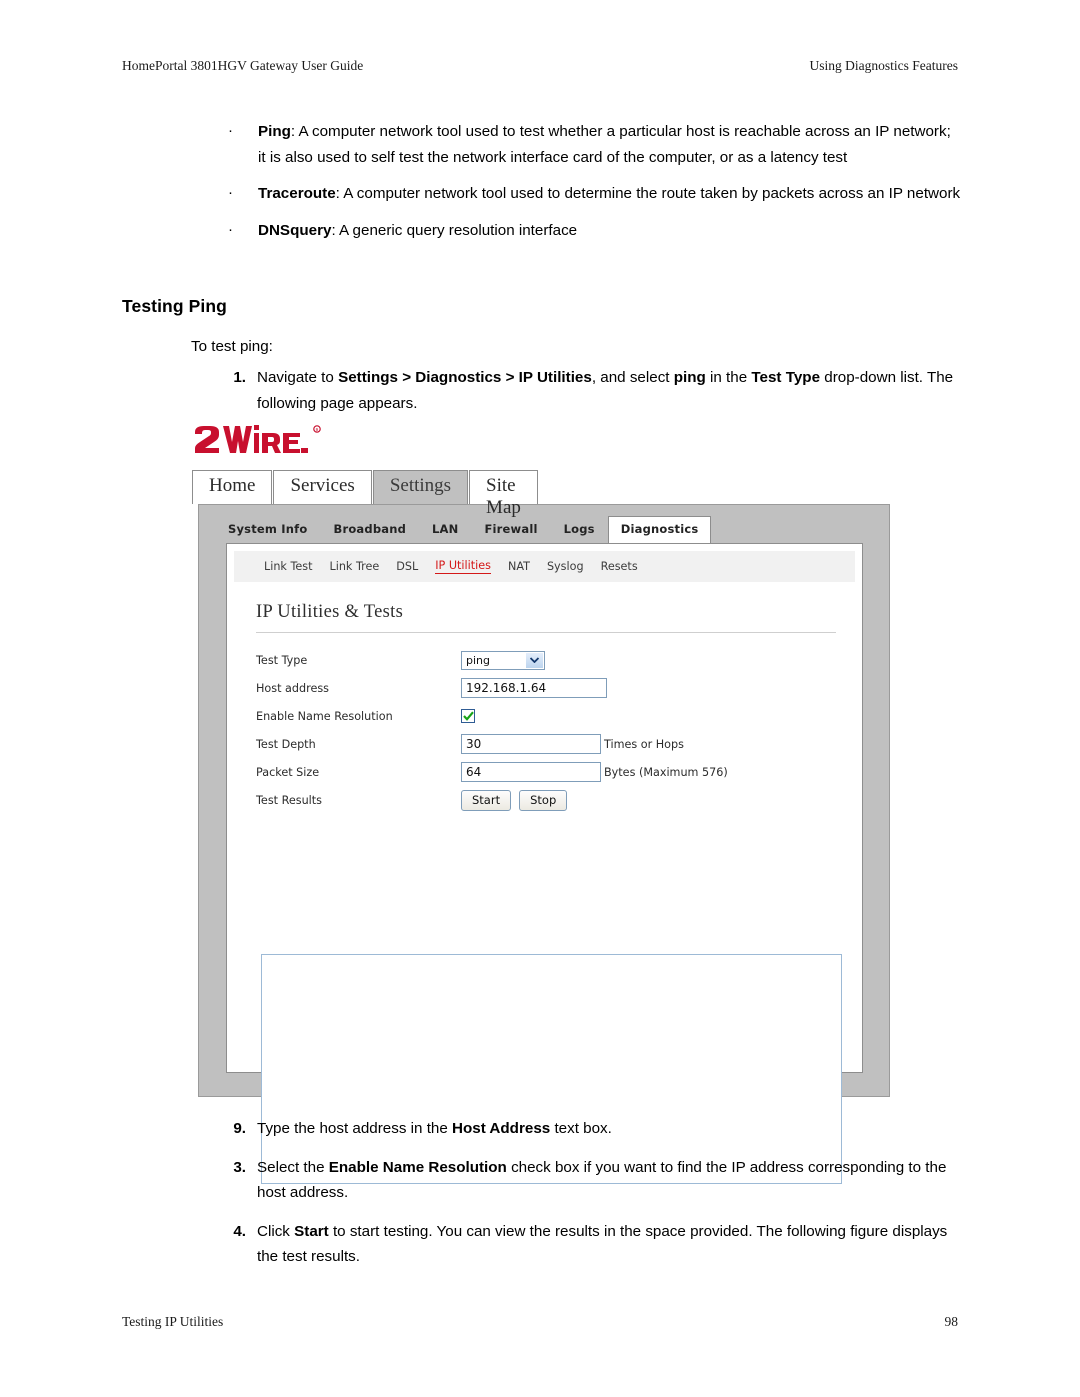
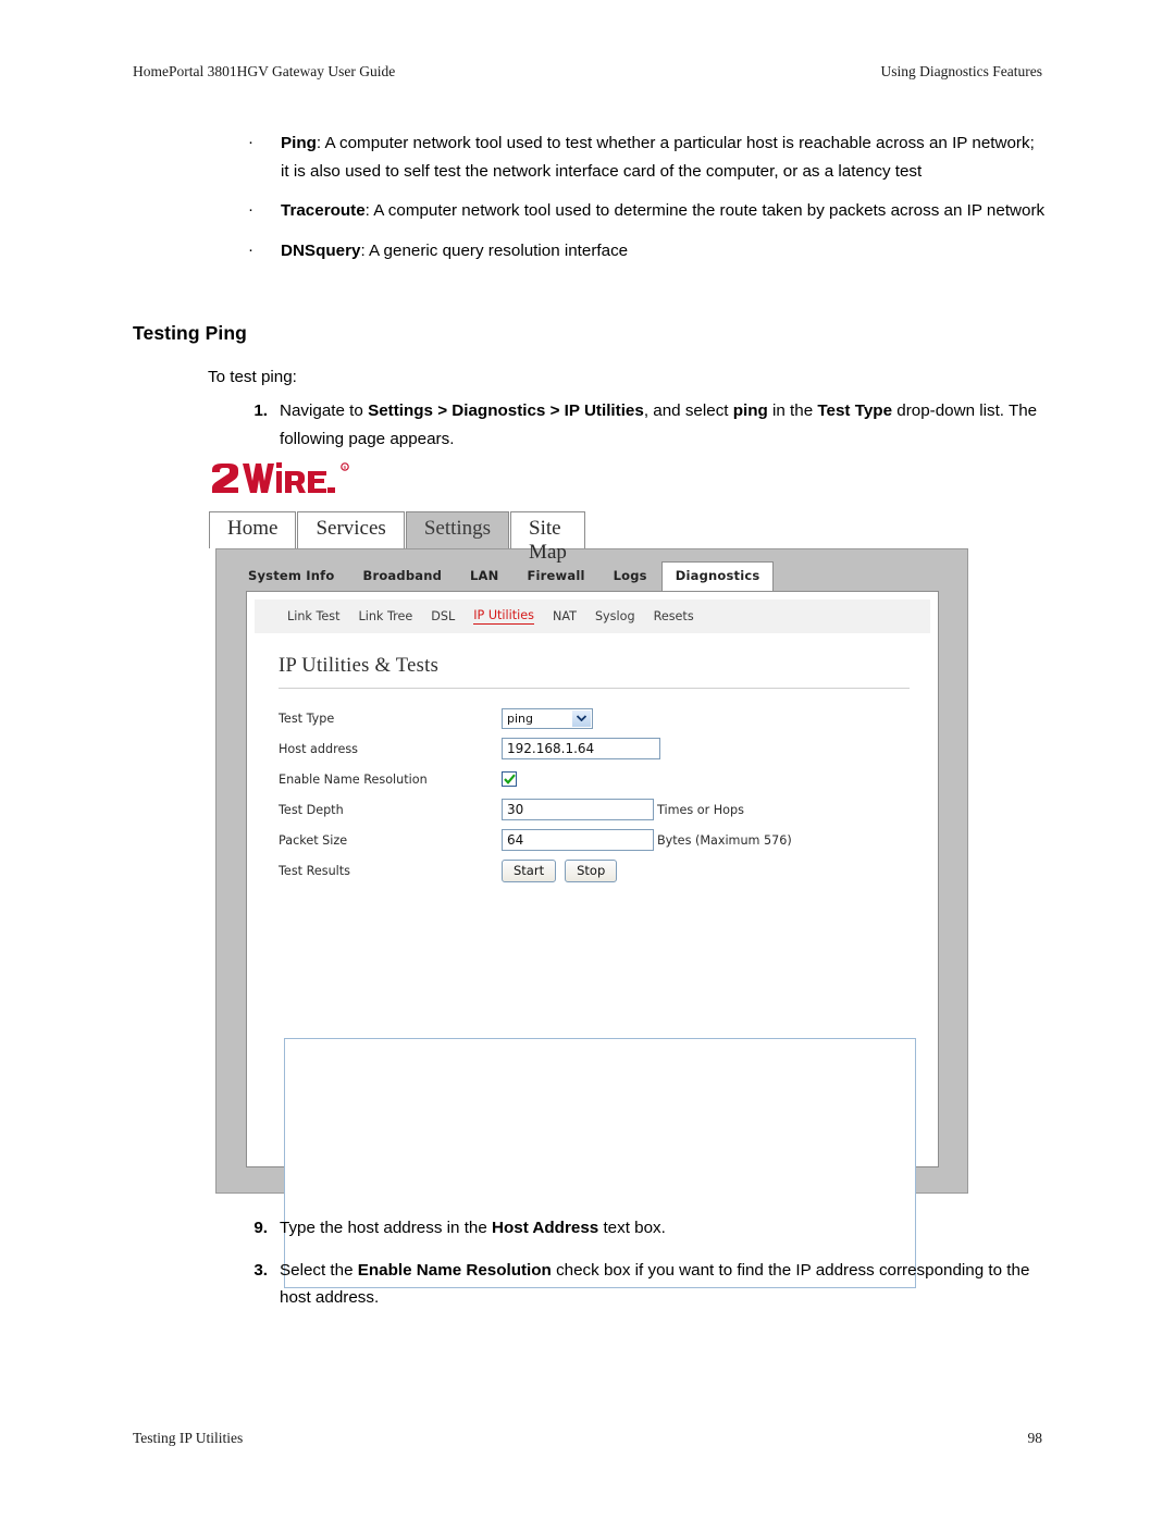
  HomePortal 3801HGV Gateway User Guide
  Using Diagnostics Features
  ·
  Ping: A computer network tool used to test whether a particular host is reachable across an IP network; it is also used to self test the network interface card of the computer, or as a latency test
  ·
  Traceroute: A computer network tool used to determine the route taken by packets across an IP network
  ·
  DNSquery: A generic query resolution interface
  Testing Ping
  To test ping:
  1.
  Navigate to Settings > Diagnostics > IP Utilities, and select ping in the Test Type drop-down list. The following page appears.
  Home
  Services
  Settings
  Site Map
  System Info
  Broadband
  LAN
  Firewall
  Logs
  Diagnostics
  Link Test
  Link Tree
  DSL
  IP Utilities
  NAT
  Syslog
  Resets
  IP Utilities & Tests
  Test Type
  ping
  Host address
  192.168.1.64
  Enable Name Resolution
  Test Depth
  30
  Times or Hops
  Packet Size
  64
  Bytes (Maximum 576)
  Test Results
  Start
  Stop
  9.
  Type the host address in the Host Address text box.
  3.
  Select the Enable Name Resolution check box if you want to find the IP address corresponding to the host address.
- 4.
- Click Start to start testing. You can view the results in the space provided. The following figure displays the test results.
  Testing IP Utilities
  98
